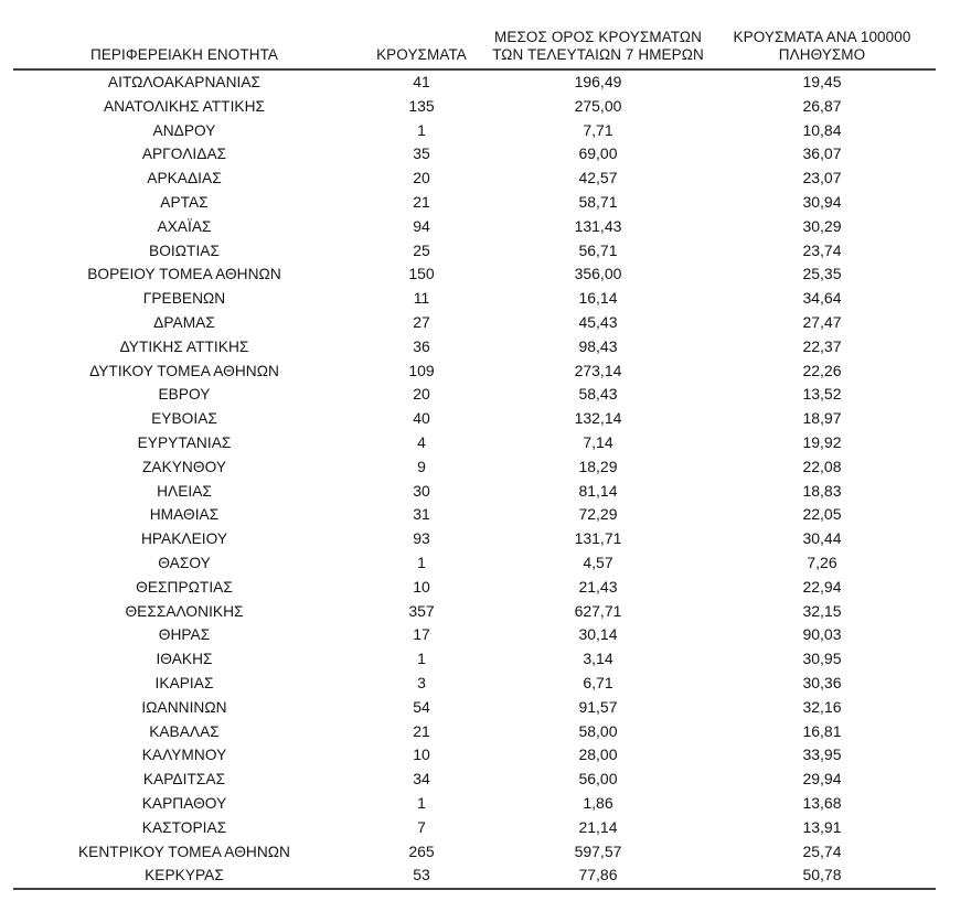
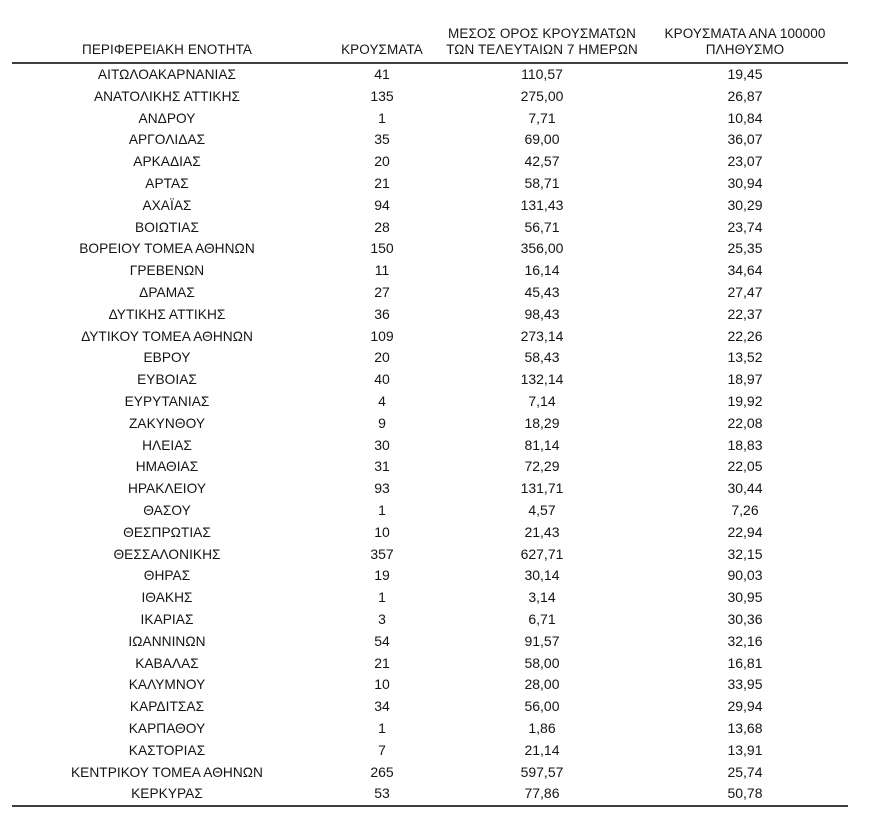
  ΠΕΡΙΦΕΡΕΙΑΚΗ ΕΝΟΤΗΤΑ	ΚΡΟΥΣΜΑΤΑ	ΜΕΣΟΣ ΟΡΟΣ ΚΡΟΥΣΜΑΤΩΝ ΤΩΝ ΤΕΛΕΥΤΑΙΩΝ 7 ΗΜΕΡΩΝ	ΚΡΟΥΣΜΑΤΑ ΑΝΑ 100000 ΠΛΗΘΥΣΜΟ
- ΑΙΤΩΛΟΑΚΑΡΝΑΝΙΑΣ	41	196,49	19,45
+ ΑΙΤΩΛΟΑΚΑΡΝΑΝΙΑΣ	41	110,57	19,45
  ΑΝΑΤΟΛΙΚΗΣ ΑΤΤΙΚΗΣ	135	275,00	26,87
  ΑΝΔΡΟΥ	1	7,71	10,84
  ΑΡΓΟΛΙΔΑΣ	35	69,00	36,07
  ΑΡΚΑΔΙΑΣ	20	42,57	23,07
  ΑΡΤΑΣ	21	58,71	30,94
  ΑΧΑΪΑΣ	94	131,43	30,29
- ΒΟΙΩΤΙΑΣ	25	56,71	23,74
+ ΒΟΙΩΤΙΑΣ	28	56,71	23,74
  ΒΟΡΕΙΟΥ ΤΟΜΕΑ ΑΘΗΝΩΝ	150	356,00	25,35
  ΓΡΕΒΕΝΩΝ	11	16,14	34,64
  ΔΡΑΜΑΣ	27	45,43	27,47
  ΔΥΤΙΚΗΣ ΑΤΤΙΚΗΣ	36	98,43	22,37
  ΔΥΤΙΚΟΥ ΤΟΜΕΑ ΑΘΗΝΩΝ	109	273,14	22,26
  ΕΒΡΟΥ	20	58,43	13,52
  ΕΥΒΟΙΑΣ	40	132,14	18,97
  ΕΥΡΥΤΑΝΙΑΣ	4	7,14	19,92
  ΖΑΚΥΝΘΟΥ	9	18,29	22,08
  ΗΛΕΙΑΣ	30	81,14	18,83
  ΗΜΑΘΙΑΣ	31	72,29	22,05
  ΗΡΑΚΛΕΙΟΥ	93	131,71	30,44
  ΘΑΣΟΥ	1	4,57	7,26
  ΘΕΣΠΡΩΤΙΑΣ	10	21,43	22,94
  ΘΕΣΣΑΛΟΝΙΚΗΣ	357	627,71	32,15
- ΘΗΡΑΣ	17	30,14	90,03
+ ΘΗΡΑΣ	19	30,14	90,03
  ΙΘΑΚΗΣ	1	3,14	30,95
  ΙΚΑΡΙΑΣ	3	6,71	30,36
  ΙΩΑΝΝΙΝΩΝ	54	91,57	32,16
  ΚΑΒΑΛΑΣ	21	58,00	16,81
  ΚΑΛΥΜΝΟΥ	10	28,00	33,95
  ΚΑΡΔΙΤΣΑΣ	34	56,00	29,94
  ΚΑΡΠΑΘΟΥ	1	1,86	13,68
  ΚΑΣΤΟΡΙΑΣ	7	21,14	13,91
  ΚΕΝΤΡΙΚΟΥ ΤΟΜΕΑ ΑΘΗΝΩΝ	265	597,57	25,74
  ΚΕΡΚΥΡΑΣ	53	77,86	50,78
